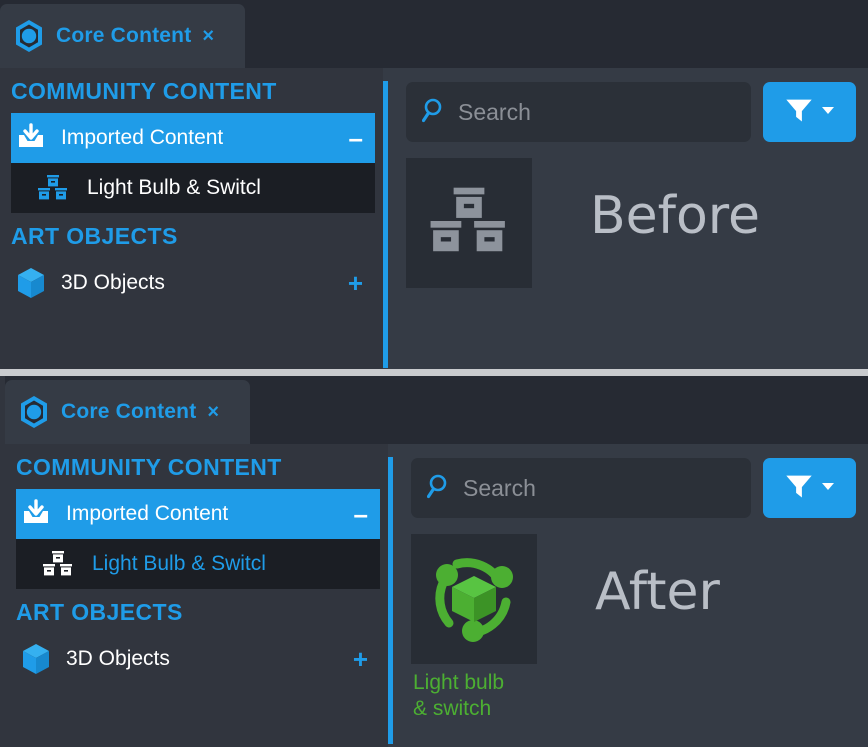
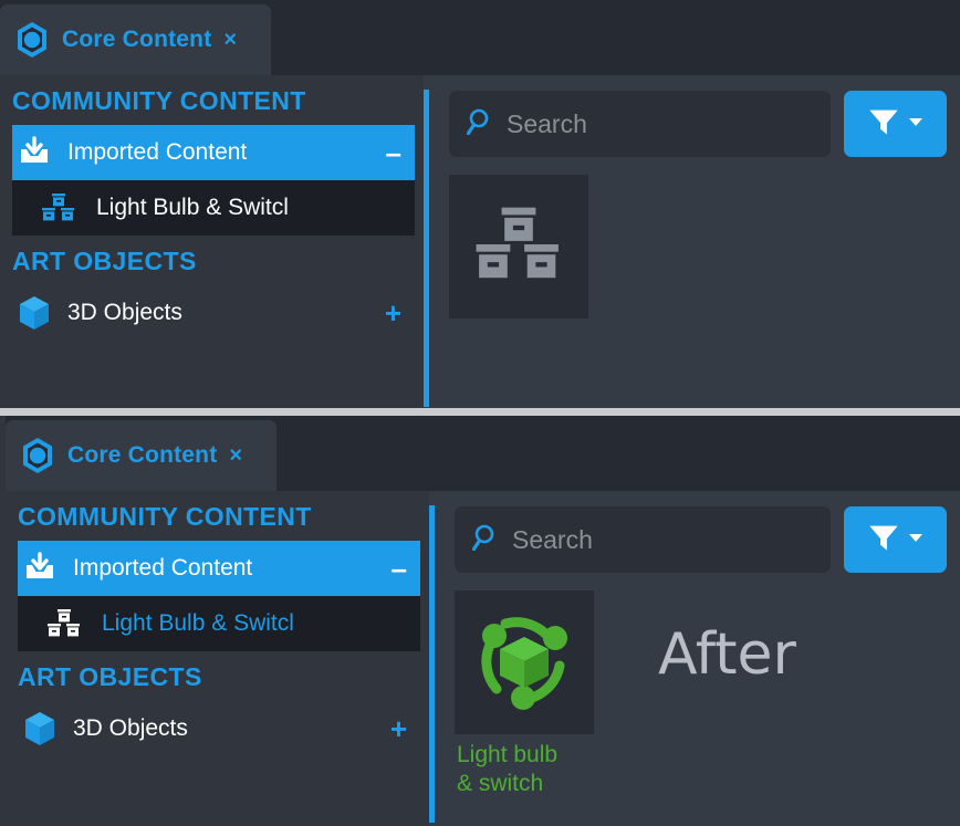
  Core Content
  ×
  COMMUNITY CONTENT
  Imported Content
  –
  Light Bulb & Switcl
  ART OBJECTS
  3D Objects
  +
  Search
- Before
  Core Content
  ×
  COMMUNITY CONTENT
  Imported Content
  –
  Light Bulb & Switcl
  ART OBJECTS
  3D Objects
  +
  Search
  Light bulb
  & switch
  After
